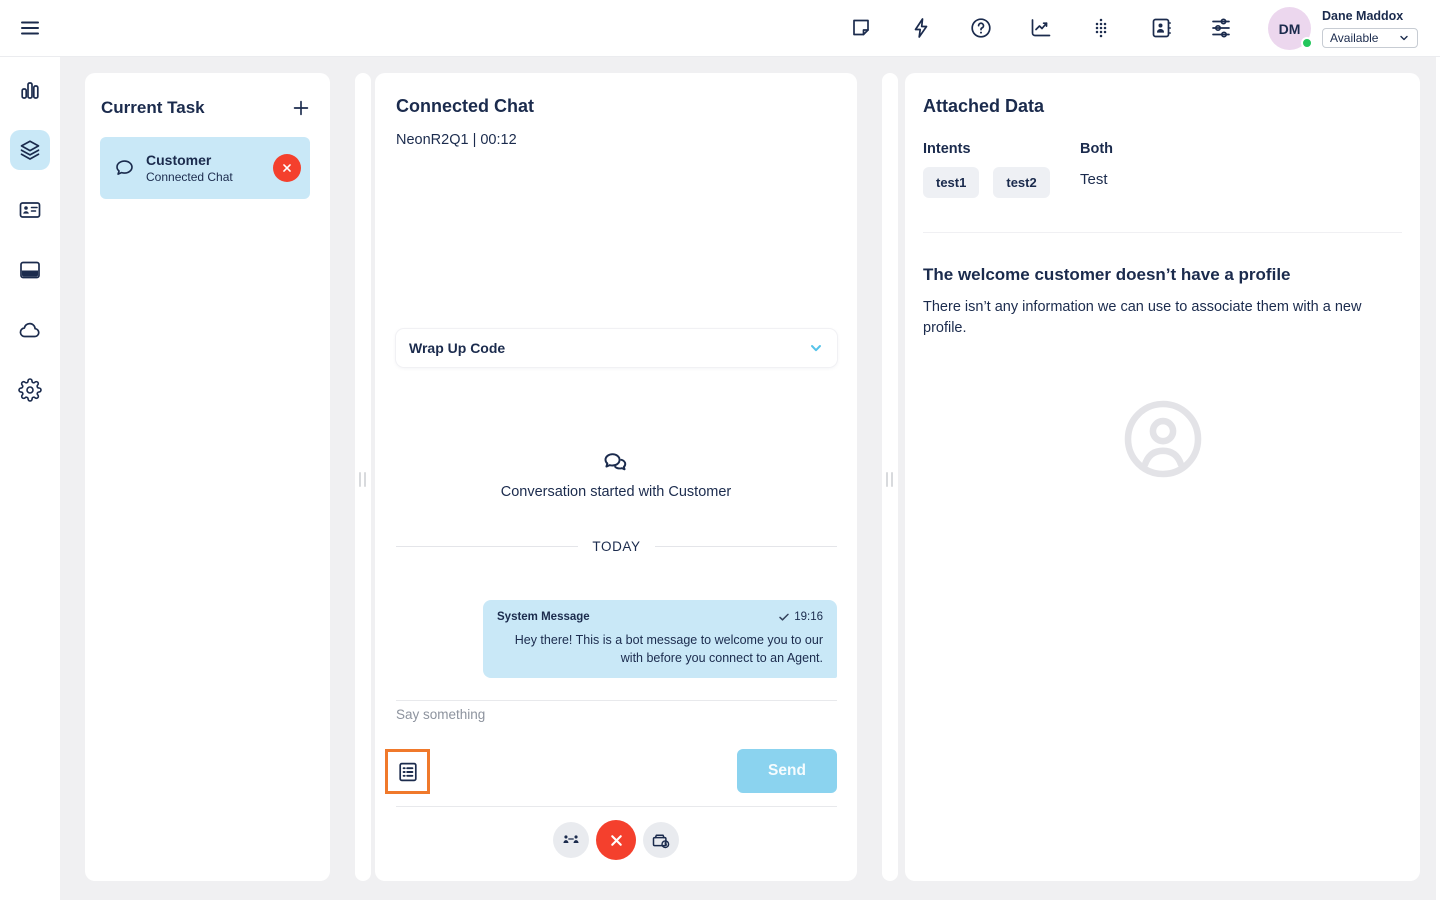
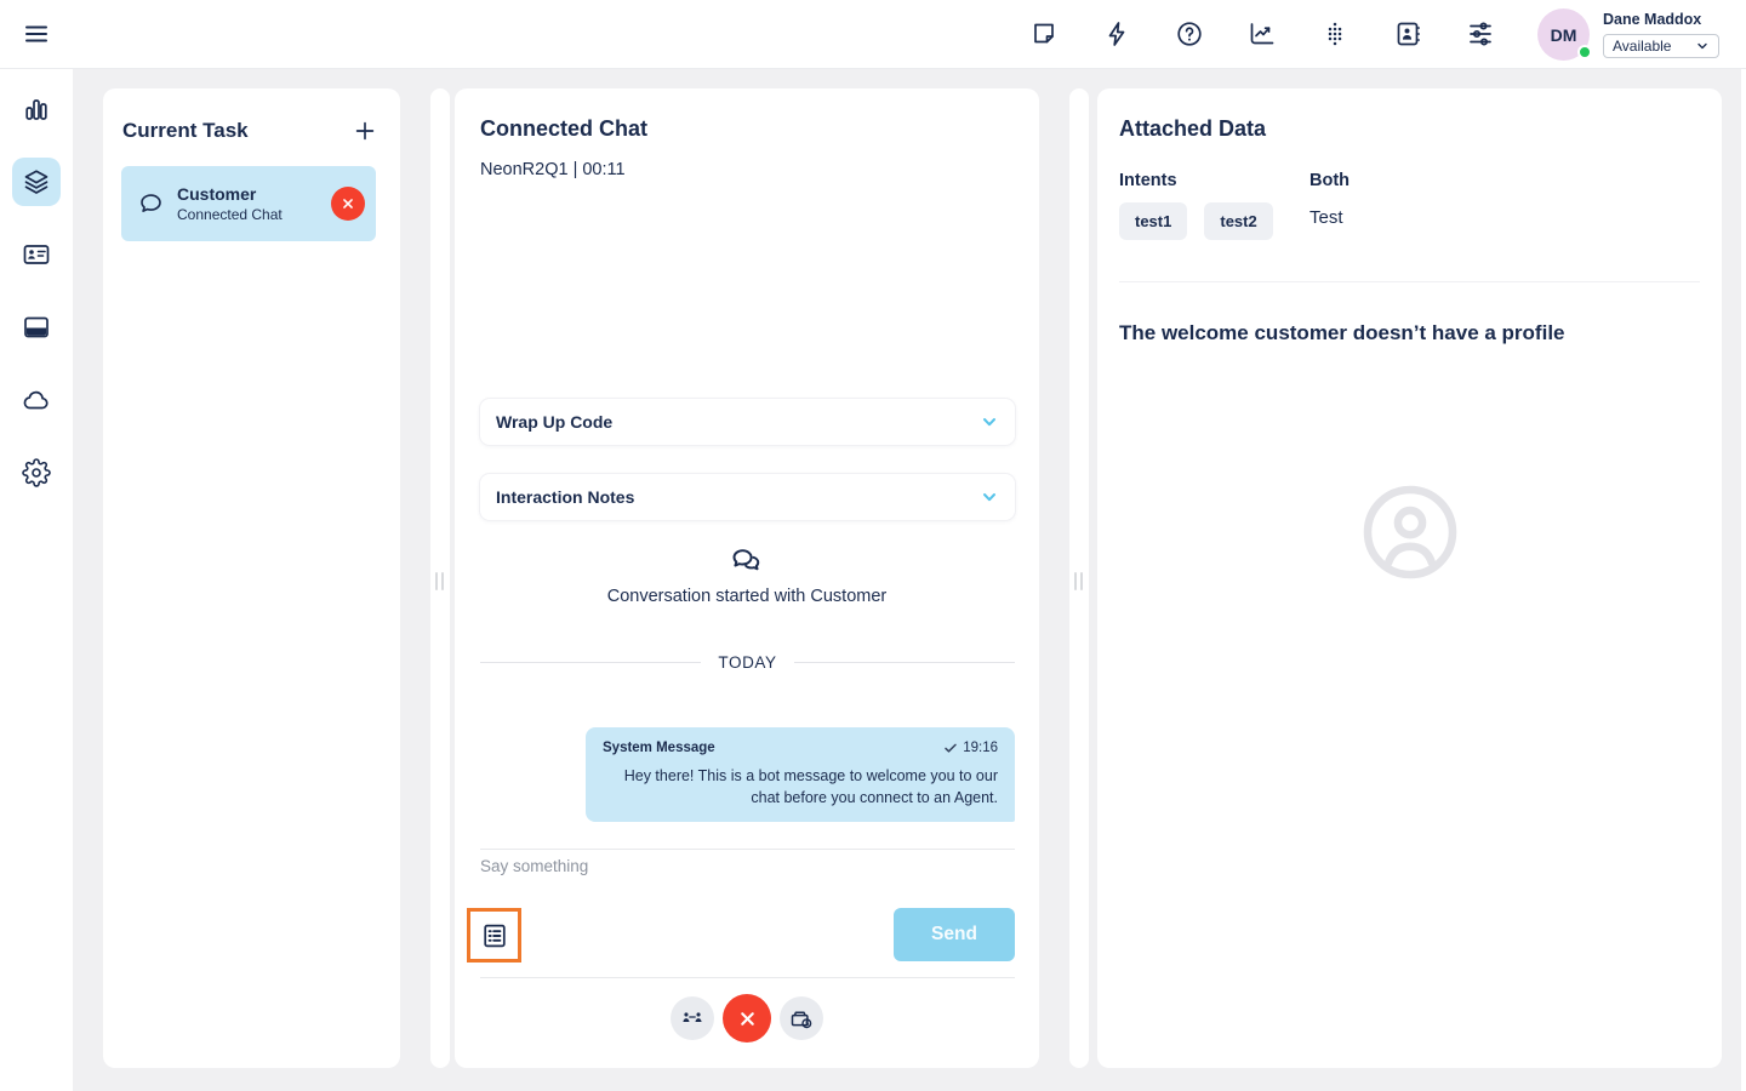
  DM
  Dane Maddox
  Available
  Current Task
  Customer
  Connected Chat
  Connected Chat
- NeonR2Q1 | 00:12
+ NeonR2Q1 | 00:11
  Wrap Up Code
+ Interaction Notes
  Conversation started with Customer
  TODAY
  System Message
  19:16
- Hey there! This is a bot message to welcome you to our with before you connect to an Agent.
+ Hey there! This is a bot message to welcome you to our chat before you connect to an Agent.
  Say something
  Send
  Attached Data
  Intents
  Both
  test1
  test2
  Test
  The welcome customer doesn’t have a profile
- There isn’t any information we can use to associate them with a new profile.
